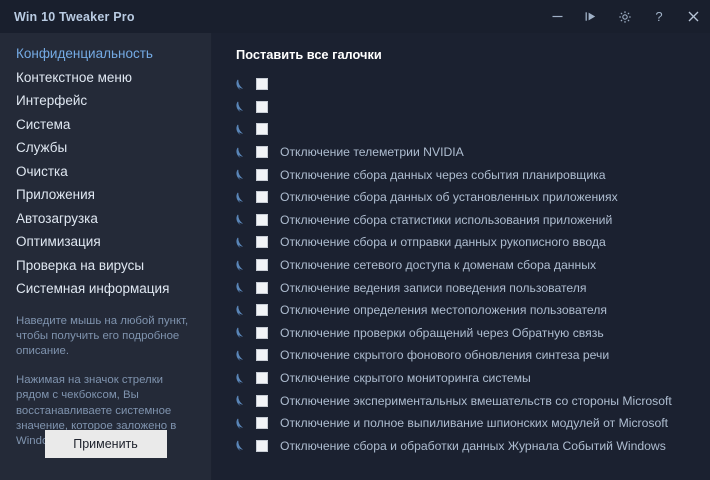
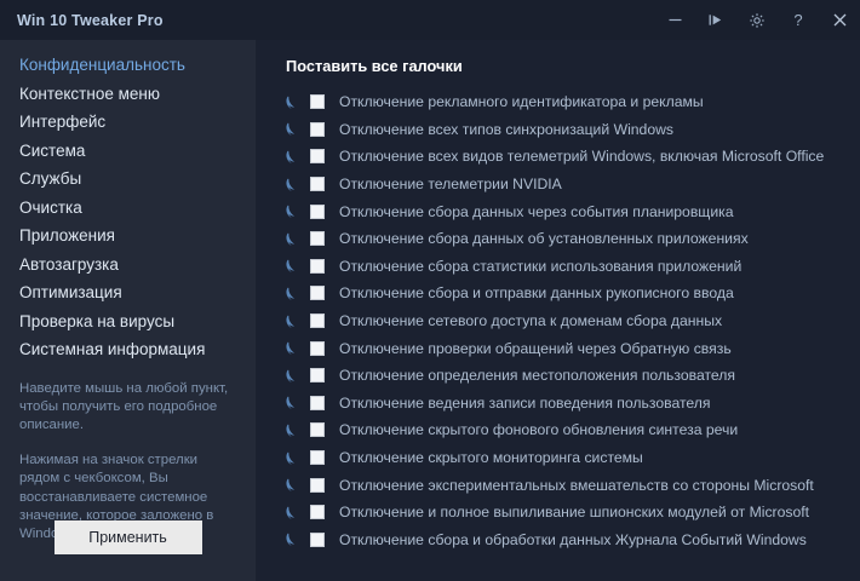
  Win 10 Tweaker Pro
  ?
  Конфиденциальность
  Контекстное меню
  Интерфейс
  Система
  Службы
  Очистка
  Приложения
  Автозагрузка
  Оптимизация
  Проверка на вирусы
  Системная информация
  Наведите мышь на любой пункт, чтобы получить его подробное описание.
  Нажимая на значок стрелки рядом с чекбоксом, Вы восстанавливаете системное значение, которое заложено в Wind
  Применить
  Поставить все галочки
+ Отключение рекламного идентификатора и рекламы
+ Отключение всех типов синхронизаций Windows
+ Отключение всех видов телеметрий Windows, включая Microsoft Office
  Отключение телеметрии NVIDIA
  Отключение сбора данных через события планировщика
  Отключение сбора данных об установленных приложениях
  Отключение сбора статистики использования приложений
  Отключение сбора и отправки данных рукописного ввода
  Отключение сетевого доступа к доменам сбора данных
- Отключение ведения записи поведения пользователя
+ Отключение проверки обращений через Обратную связь
  Отключение определения местоположения пользователя
- Отключение проверки обращений через Обратную связь
+ Отключение ведения записи поведения пользователя
  Отключение скрытого фонового обновления синтеза речи
  Отключение скрытого мониторинга системы
  Отключение экспериментальных вмешательств со стороны Microsoft
  Отключение и полное выпиливание шпионских модулей от Microsoft
  Отключение сбора и обработки данных Журнала Событий Windows
